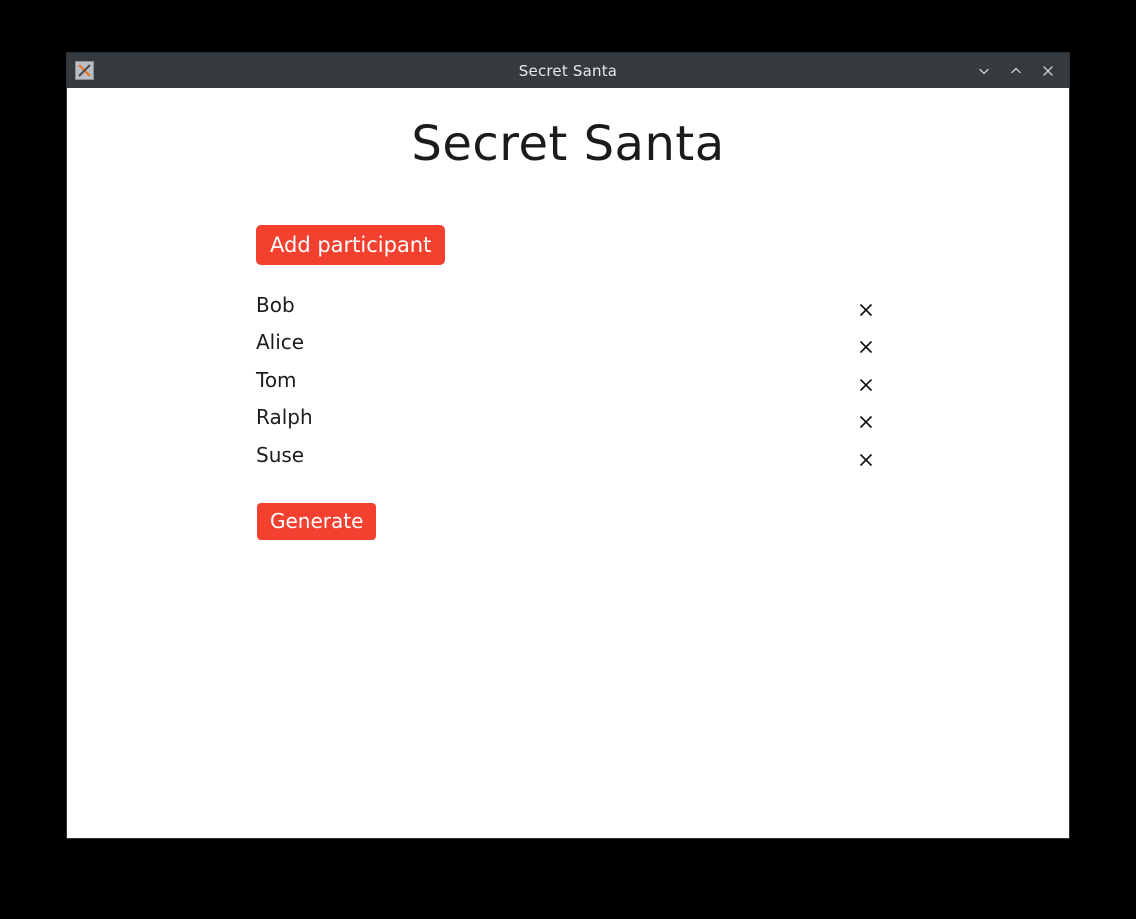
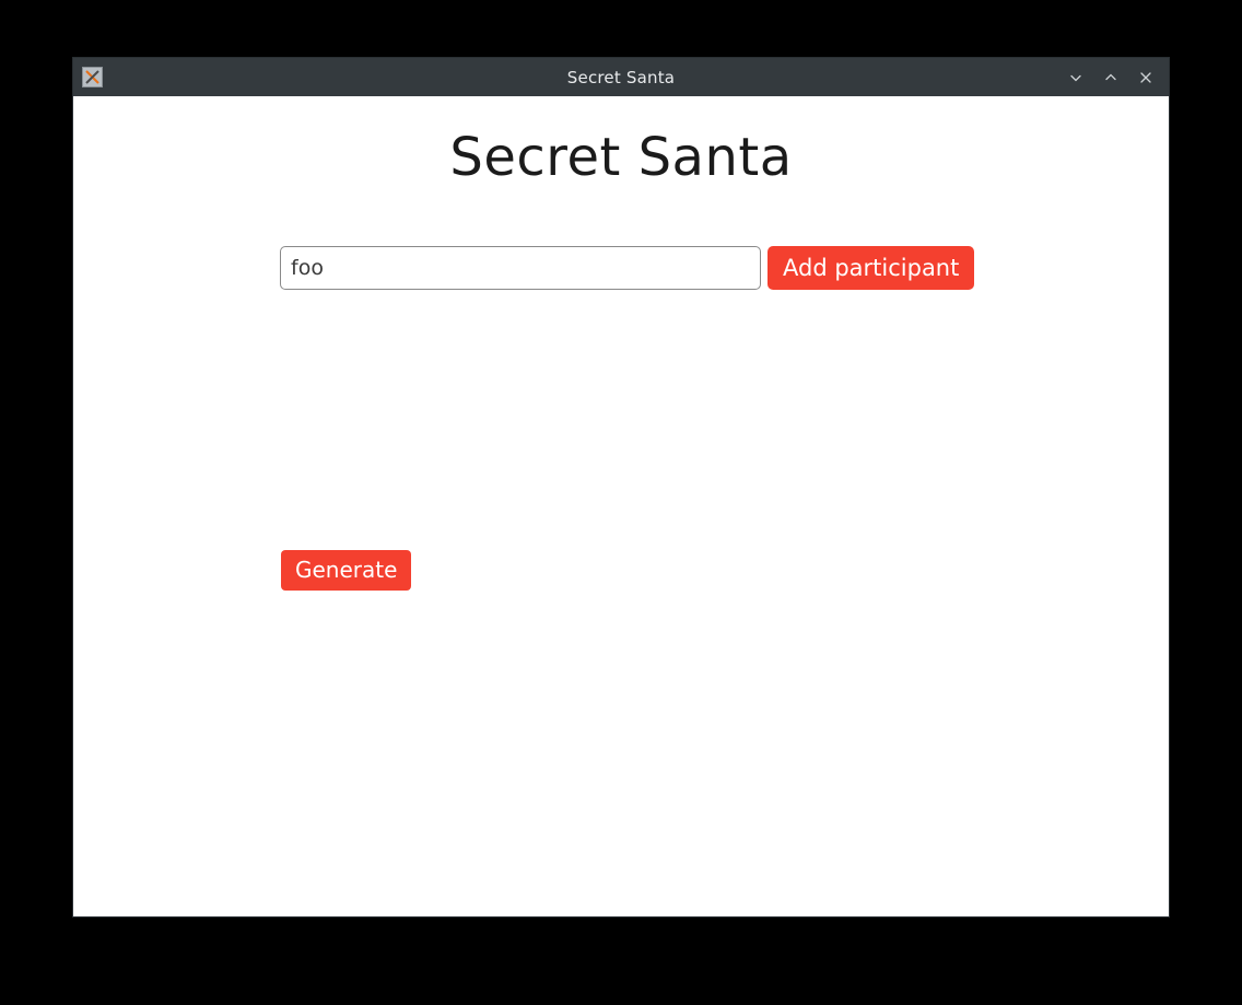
  Secret Santa
  Secret Santa
+ foo
  Add participant
- Bob
- Alice
- Tom
- Ralph
- Suse
  Generate
